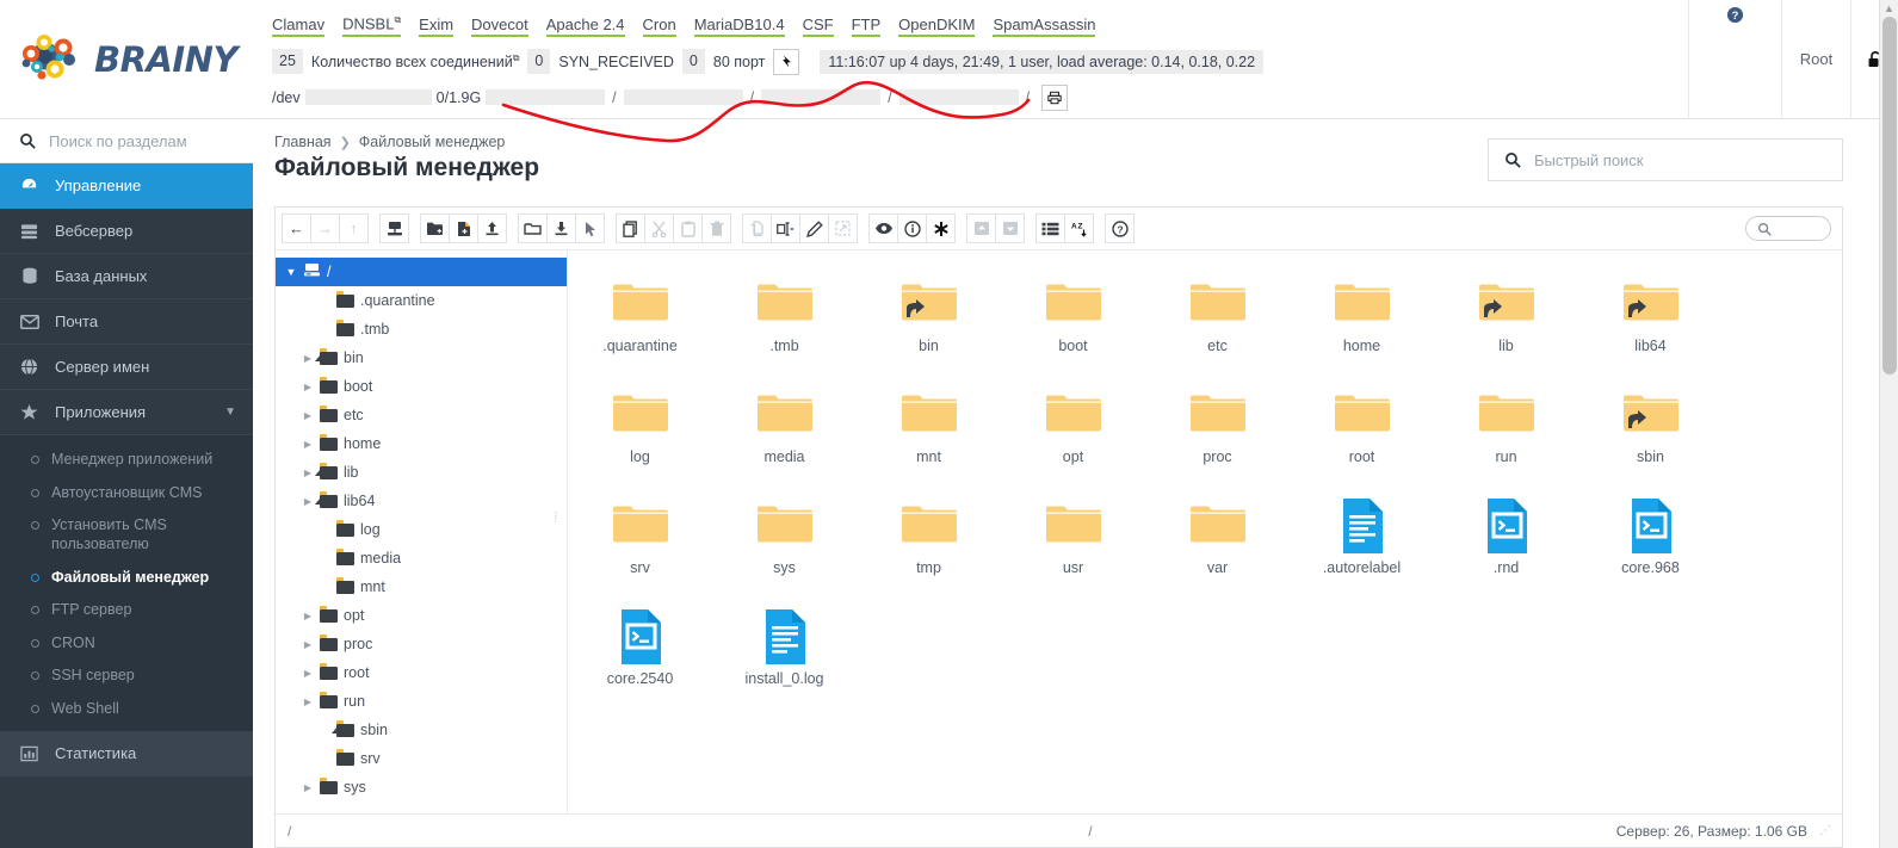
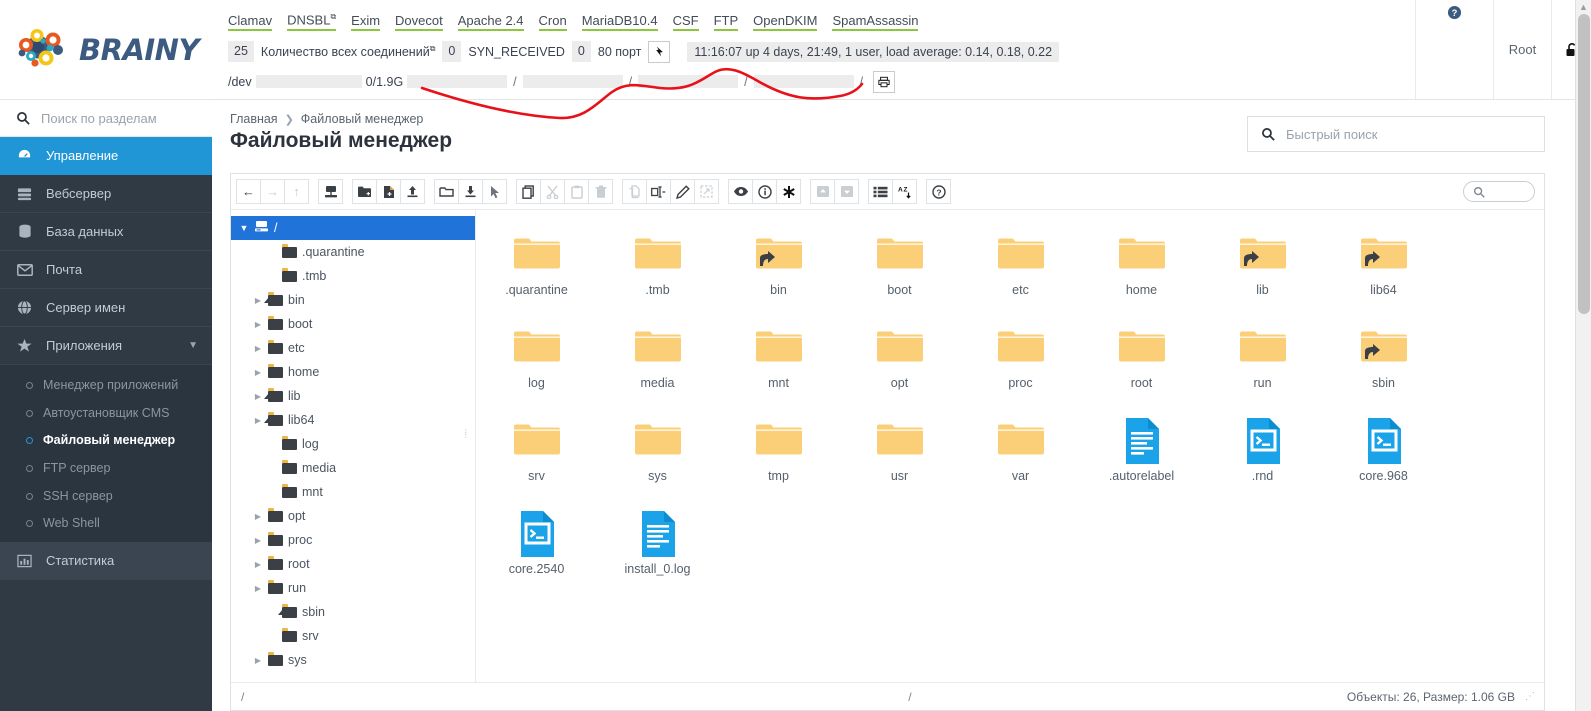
  BRAINY
  Поиск по разделам
  Управление
  Вебсервер
  База данных
  Почта
  Сервер имен
  Приложения
  ▼
  Менеджер приложений
  Автоустановщик CMS
- Установить CMS пользователю
  Файловый менеджер
  FTP сервер
- CRON
  SSH сервер
  Web Shell
  Статистика
  Clamav
  DNSBL⧉
  Exim
  Dovecot
  Apache 2.4
  Cron
  MariaDB10.4
  CSF
  FTP
  OpenDKIM
  SpamAssassin
  25
  Количество всех соединений⧉
  0
  SYN_RECEIVED
  0
  80 порт
  11:16:07 up 4 days, 21:49, 1 user, load average: 0.14, 0.18, 0.22
  /dev
  0/1.9G
  /
  /
  /
  /
  ?
  Root
  Главная
  ❯
  Файловый менеджер
  Файловый менеджер
  Быстрый поиск
  ←
  →
  ↑
  ?
  ⦙
  ▼
  /
  .quarantine
  .tmb
  ▶
  bin
  ▶
  boot
  ▶
  etc
  ▶
  home
  ▶
  lib
  ▶
  lib64
  log
  media
  mnt
  ▶
  opt
  ▶
  proc
  ▶
  root
  ▶
  run
  sbin
  srv
  ▶
  sys
  .quarantine
  .tmb
  bin
  boot
  etc
  home
  lib
  lib64
  log
  media
  mnt
  opt
  proc
  root
  run
  sbin
  srv
  sys
  tmp
  usr
  var
  .autorelabel
  .rnd
  core.968
  core.2540
  install_0.log
  /
  /
- Сервер: 26, Размер: 1.06 GB
+ Объекты: 26, Размер: 1.06 GB
  ⋰
  ▲
